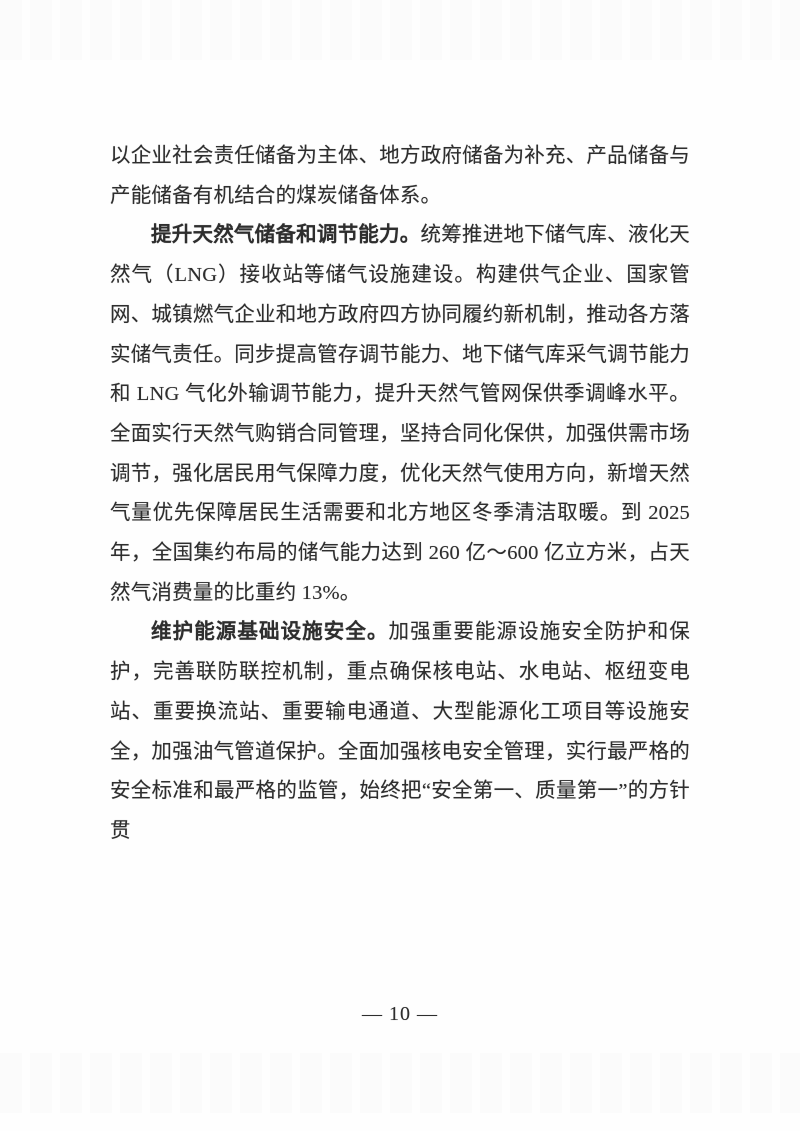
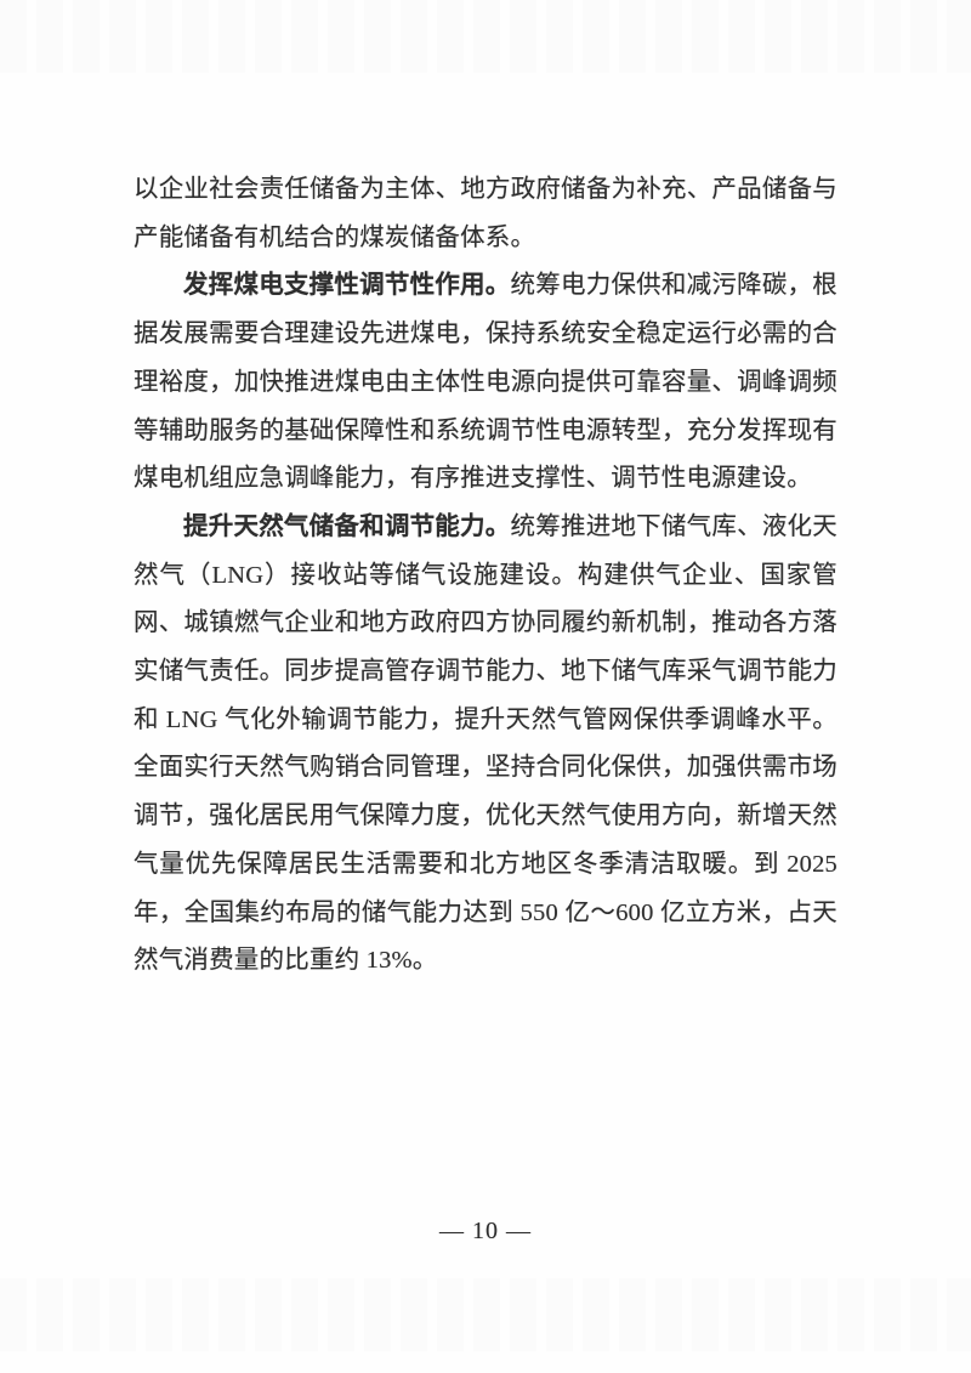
  以企业社会责任储备为主体、地方政府储备为补充、产品储备与产能储备有机结合的煤炭储备体系。
+ 发挥煤电支撑性调节性作用。统筹电力保供和减污降碳，根据发展需要合理建设先进煤电，保持系统安全稳定运行必需的合理裕度，加快推进煤电由主体性电源向提供可靠容量、调峰调频等辅助服务的基础保障性和系统调节性电源转型，充分发挥现有煤电机组应急调峰能力，有序推进支撑性、调节性电源建设。
- 提升天然气储备和调节能力。统筹推进地下储气库、液化天然气（LNG）接收站等储气设施建设。构建供气企业、国家管网、城镇燃气企业和地方政府四方协同履约新机制，推动各方落实储气责任。同步提高管存调节能力、地下储气库采气调节能力和 LNG 气化外输调节能力，提升天然气管网保供季调峰水平。全面实行天然气购销合同管理，坚持合同化保供，加强供需市场调节，强化居民用气保障力度，优化天然气使用方向，新增天然气量优先保障居民生活需要和北方地区冬季清洁取暖。到 2025 年，全国集约布局的储气能力达到 260 亿～600 亿立方米，占天然气消费量的比重约 13%。
+ 提升天然气储备和调节能力。统筹推进地下储气库、液化天然气（LNG）接收站等储气设施建设。构建供气企业、国家管网、城镇燃气企业和地方政府四方协同履约新机制，推动各方落实储气责任。同步提高管存调节能力、地下储气库采气调节能力和 LNG 气化外输调节能力，提升天然气管网保供季调峰水平。全面实行天然气购销合同管理，坚持合同化保供，加强供需市场调节，强化居民用气保障力度，优化天然气使用方向，新增天然气量优先保障居民生活需要和北方地区冬季清洁取暖。到 2025 年，全国集约布局的储气能力达到 550 亿～600 亿立方米，占天然气消费量的比重约 13%。
- 维护能源基础设施安全。加强重要能源设施安全防护和保护，完善联防联控机制，重点确保核电站、水电站、枢纽变电站、重要换流站、重要输电通道、大型能源化工项目等设施安全，加强油气管道保护。全面加强核电安全管理，实行最严格的安全标准和最严格的监管，始终把“安全第一、质量第一”的方针贯
  — 10 —
